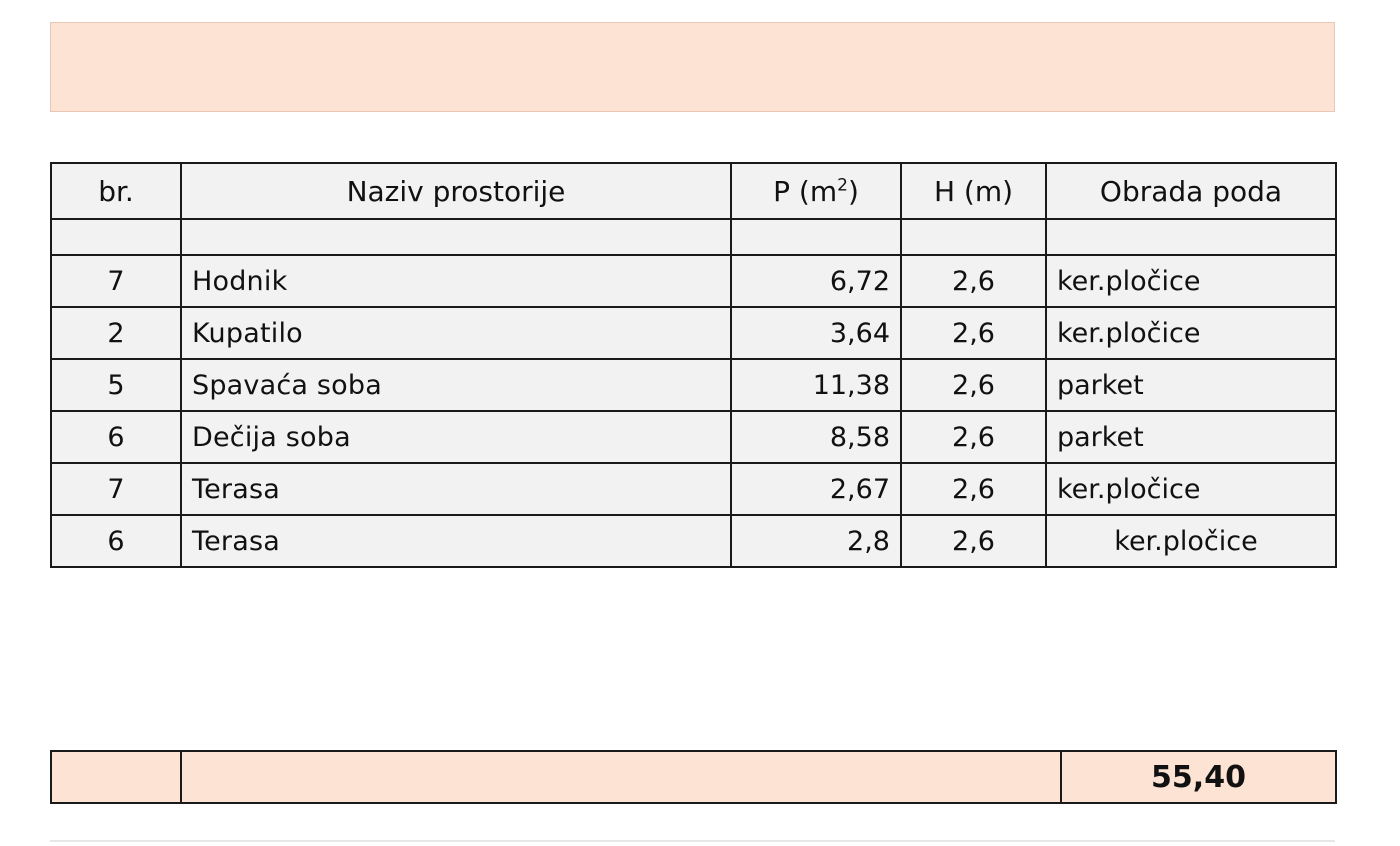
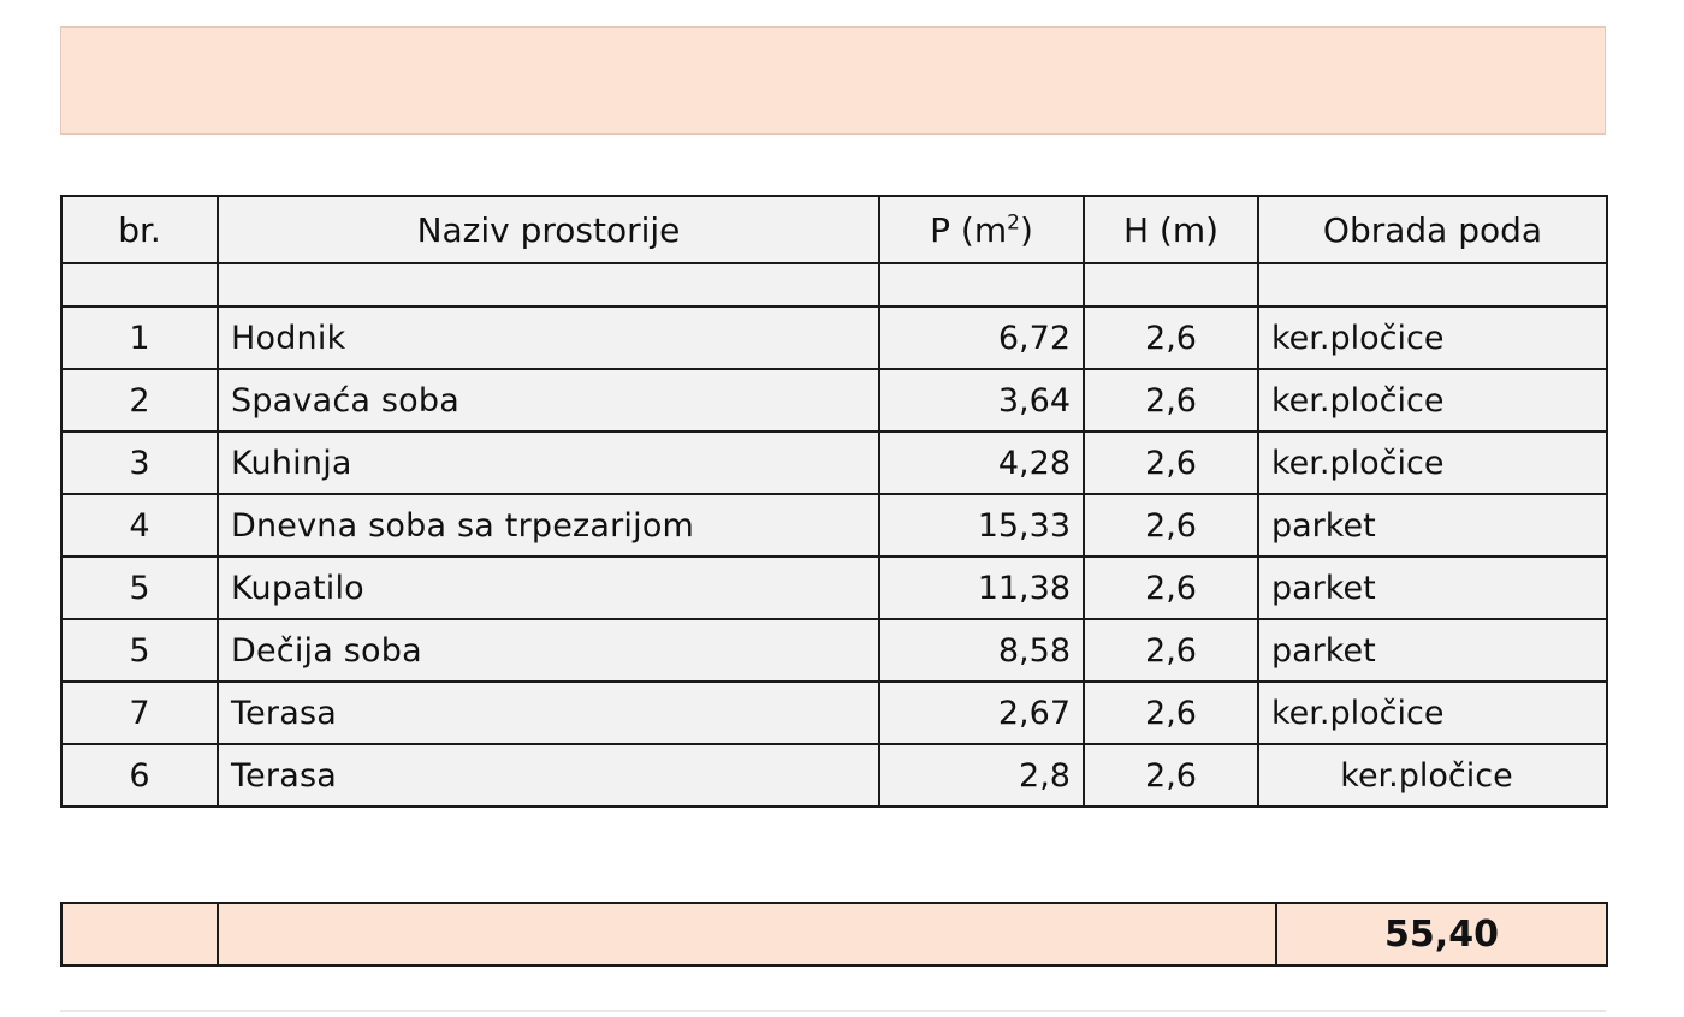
  br.	Naziv prostorije	P (m2)	H (m)	Obrada poda
- 7	Hodnik	6,72	2,6	ker.pločice
+ 1	Hodnik	6,72	2,6	ker.pločice
- 2	Kupatilo	3,64	2,6	ker.pločice
+ 2	Spavaća soba	3,64	2,6	ker.pločice
+ 3	Kuhinja	4,28	2,6	ker.pločice
+ 4	Dnevna soba sa trpezarijom	15,33	2,6	parket
- 5	Spavaća soba	11,38	2,6	parket
+ 5	Kupatilo	11,38	2,6	parket
- 6	Dečija soba	8,58	2,6	parket
+ 5	Dečija soba	8,58	2,6	parket
  7	Terasa	2,67	2,6	ker.pločice
  6	Terasa	2,8	2,6	ker.pločice
  		55,40
